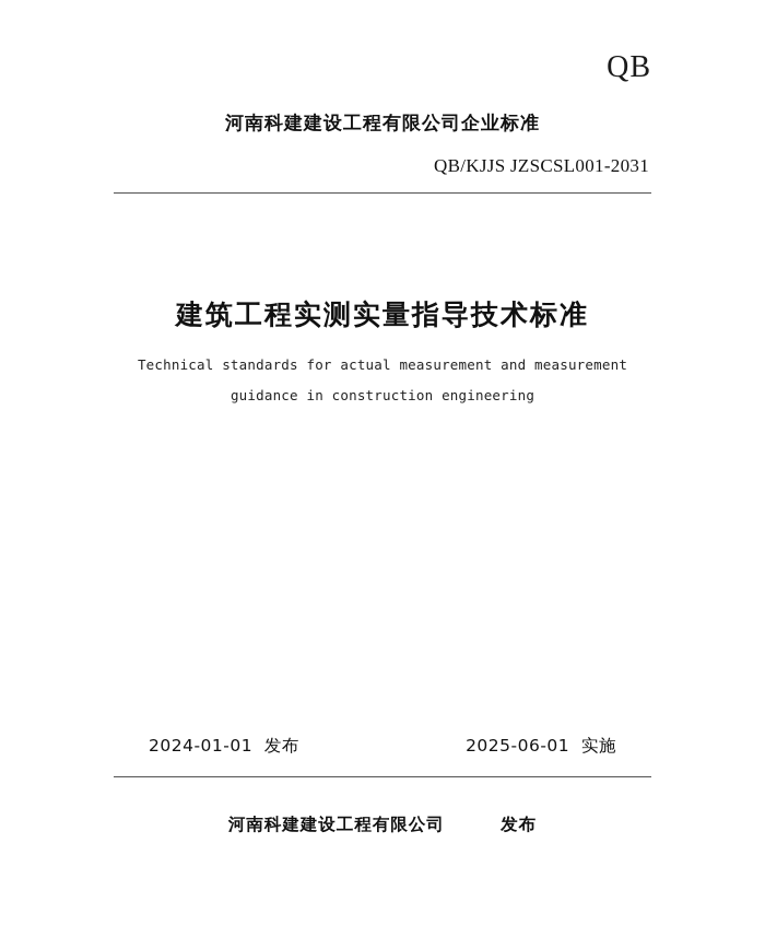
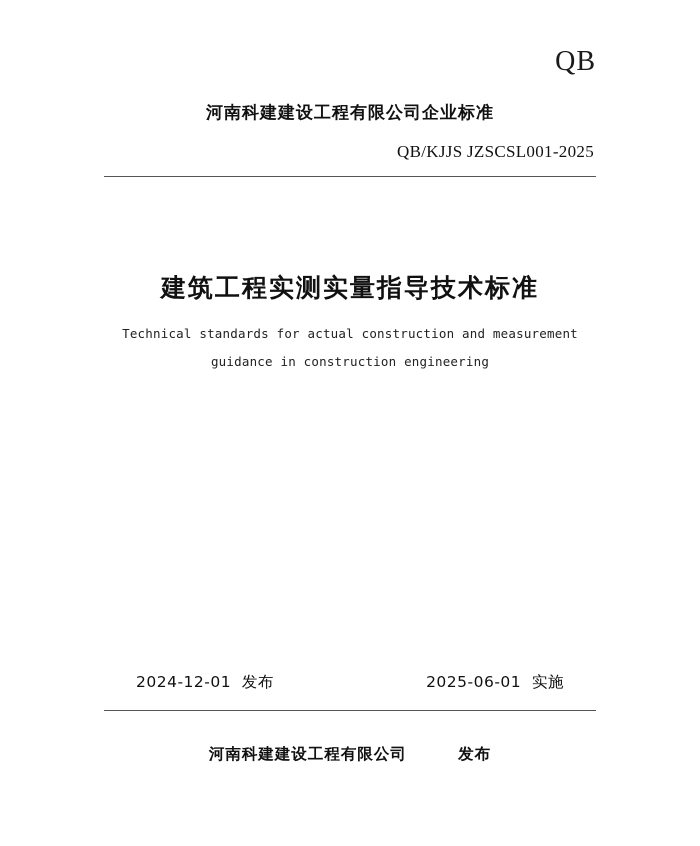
  QB
  河南科建建设工程有限公司企业标准
- QB/KJJS JZSCSL001-2031
+ QB/KJJS JZSCSL001-2025
  建筑工程实测实量指导技术标准
- Technical standards for actual measurement and measurement
+ Technical standards for actual construction and measurement
  guidance in construction engineering
- 2024-01-01 发布
+ 2024-12-01 发布
  2025-06-01 实施
  河南科建建设工程有限公司 发布
